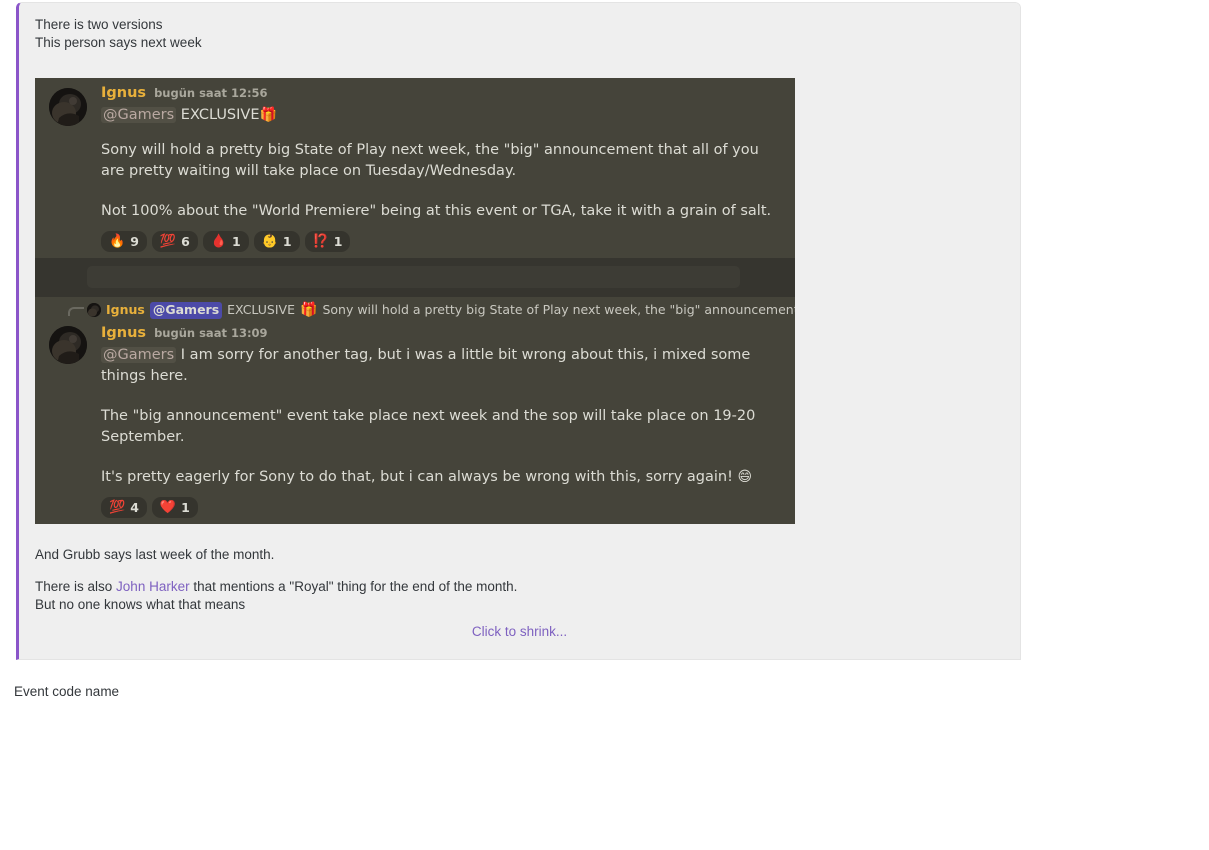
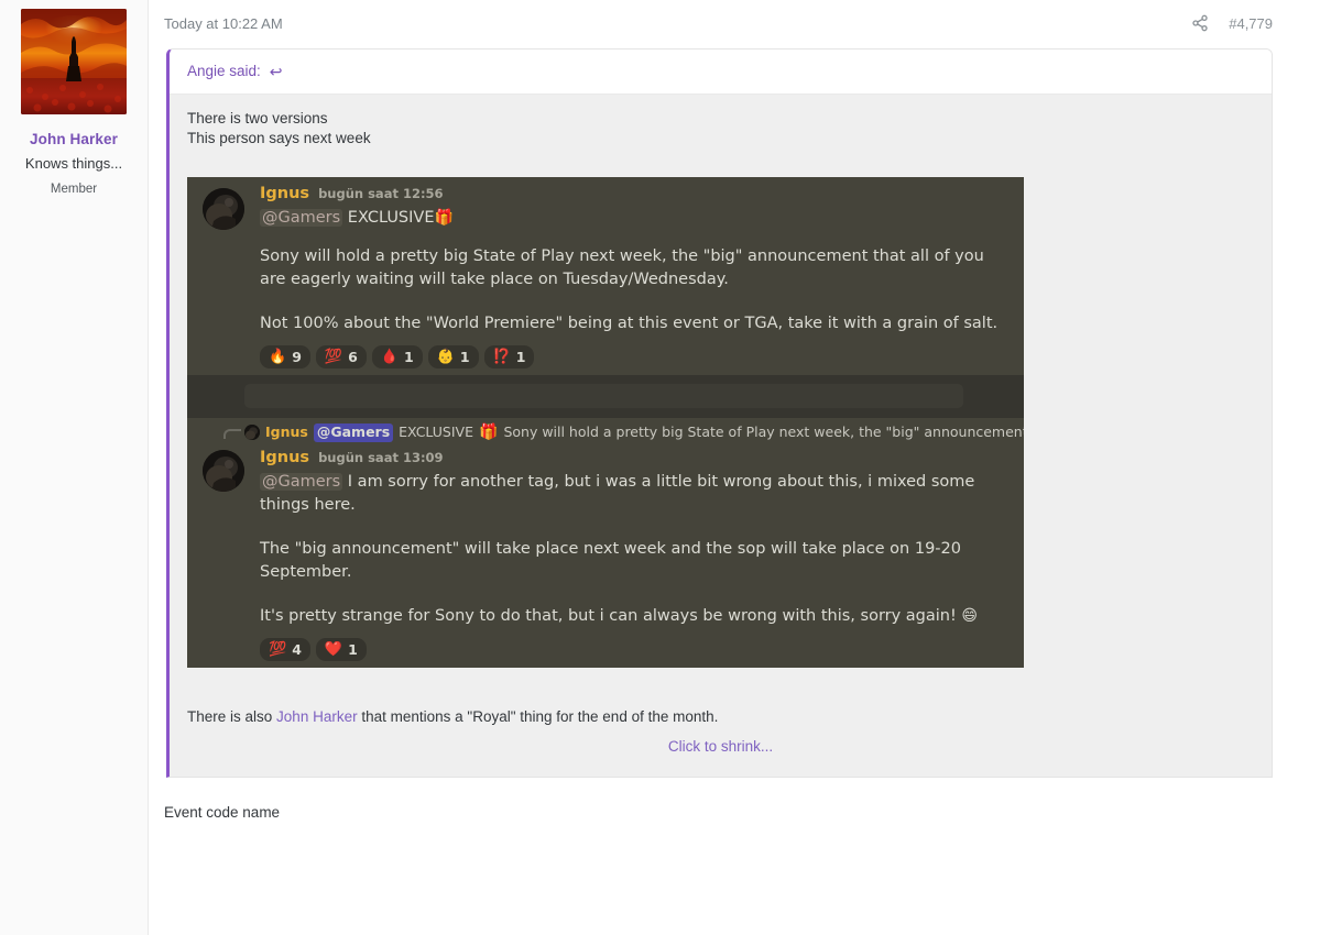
+ John Harker
+ Knows things...
+ Member
+ Today at 10:22 AM
+ #4,779
+ Angie said:
+ ↩
  There is two versions
  This person says next week
  Ignus
  bugün saat 12:56
  @Gamers EXCLUSIVE🎁
- Sony will hold a pretty big State of Play next week, the "big" announcement that all of you are pretty waiting will take place on Tuesday/Wednesday.
+ Sony will hold a pretty big State of Play next week, the "big" announcement that all of you are eagerly waiting will take place on Tuesday/Wednesday.
  Not 100% about the "World Premiere" being at this event or TGA, take it with a grain of salt.
  🔥
  9
  💯
  6
  🩸
  1
  👶
  1
  ⁉️
  1
  Ignus
  @Gamers
  EXCLUSIVE
  🎁
  Sony will hold a pretty big State of Play next week, the "big" announcemen
  Ignus
  bugün saat 13:09
  @Gamers I am sorry for another tag, but i was a little bit wrong about this, i mixed some things here.
- The "big announcement" event take place next week and the sop will take place on 19-20 September.
+ The "big announcement" will take place next week and the sop will take place on 19-20 September.
- It's pretty eagerly for Sony to do that, but i can always be wrong with this, sorry again! 😄
+ It's pretty strange for Sony to do that, but i can always be wrong with this, sorry again! 😄
  💯
  4
  ❤️
  1
- And Grubb says last week of the month.
  There is also John Harker that mentions a "Royal" thing for the end of the month.
- But no one knows what that means
  Click to shrink...
  Event code name
